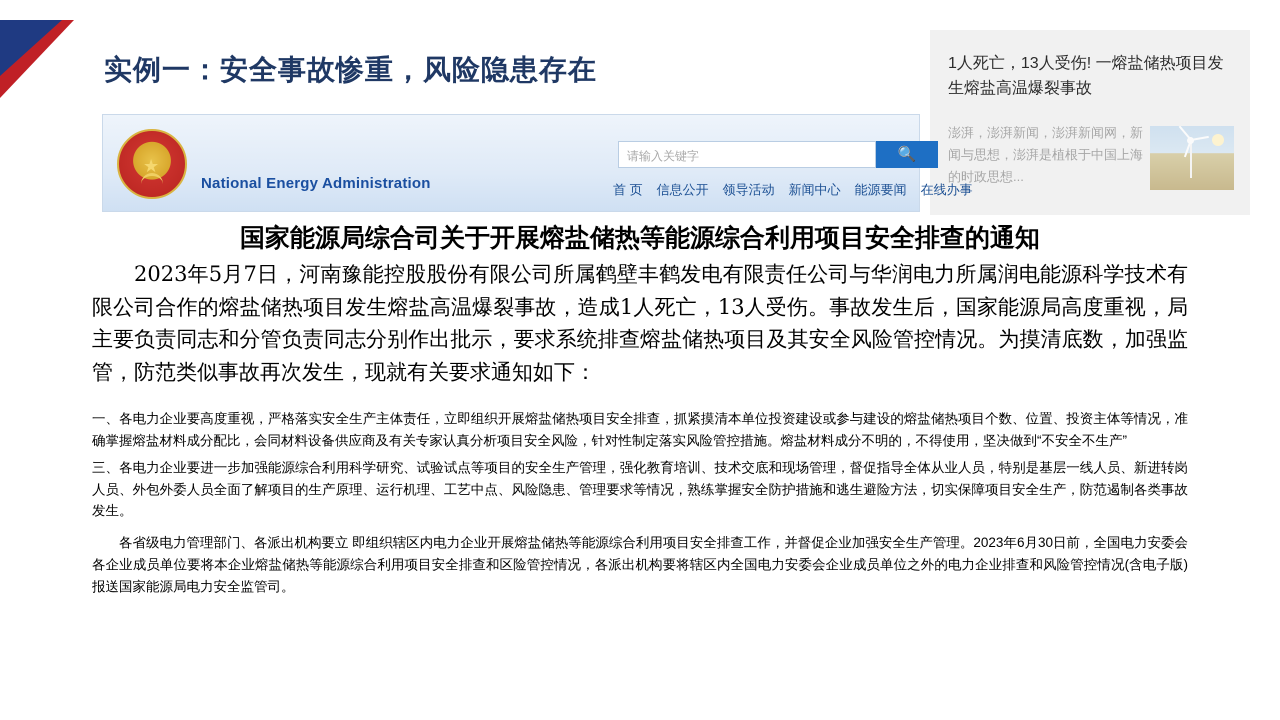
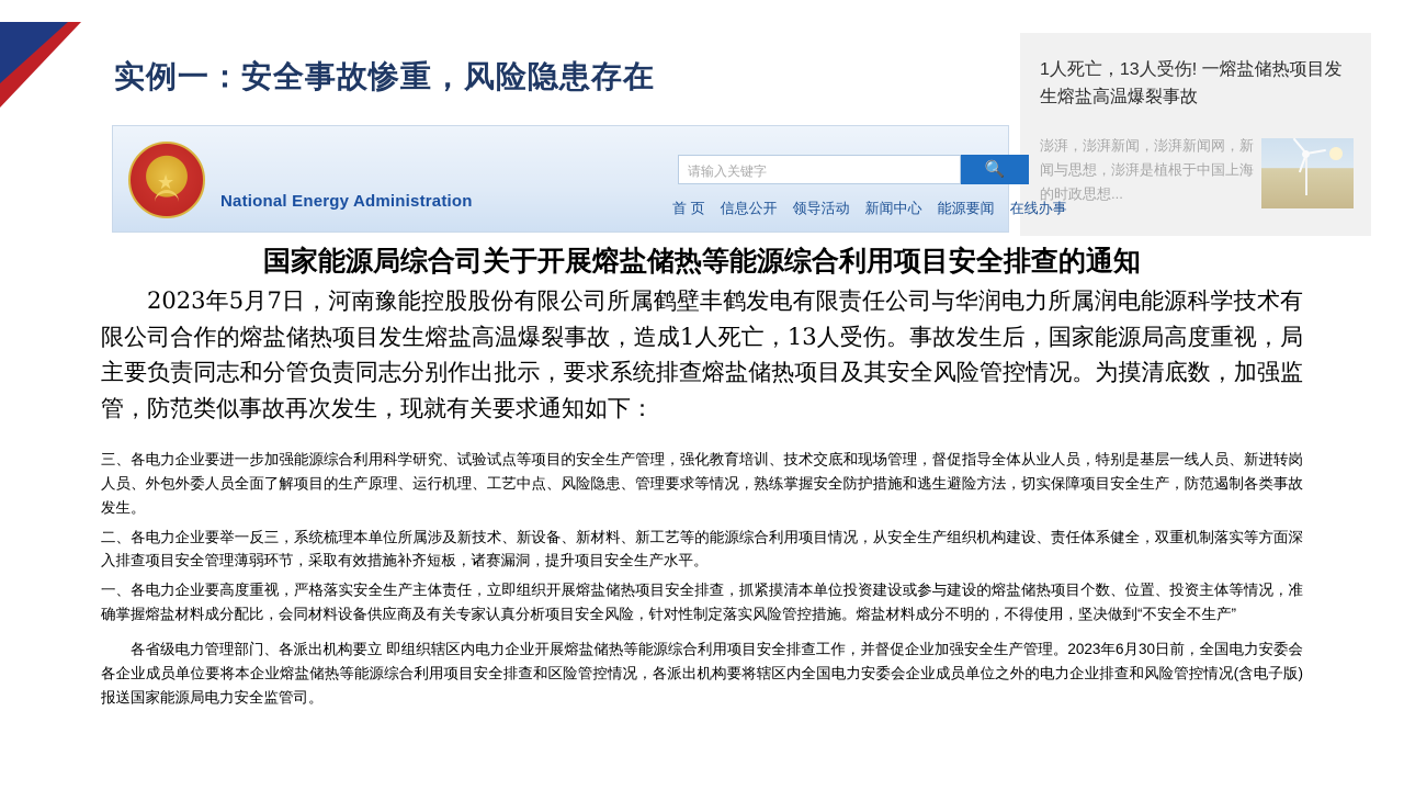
  实例一：安全事故惨重，风险隐患存在
  1人死亡，13人受伤! 一熔盐储热项目发生熔盐高温爆裂事故
  澎湃，澎湃新闻，澎湃新闻网，新闻与思想，澎湃是植根于中国上海的时政思想...
  ★
  National Energy Administration
  请输入关键字
  🔍
  首 页 信息公开 领导活动 新闻中心 能源要闻 在线办事
  国家能源局综合司关于开展熔盐储热等能源综合利用项目安全排查的通知
  2023年5月7日，河南豫能控股股份有限公司所属鹤壁丰鹤发电有限责任公司与华润电力所属润电能源科学技术有限公司合作的熔盐储热项目发生熔盐高温爆裂事故，造成1人死亡，13人受伤。事故发生后，国家能源局高度重视，局主要负责同志和分管负责同志分别作出批示，要求系统排查熔盐储热项目及其安全风险管控情况。为摸清底数，加强监管，防范类似事故再次发生，现就有关要求通知如下：
- 一、各电力企业要高度重视，严格落实安全生产主体责任，立即组织开展熔盐储热项目安全排查，抓紧摸清本单位投资建设或参与建设的熔盐储热项目个数、位置、投资主体等情况，准确掌握熔盐材料成分配比，会同材料设备供应商及有关专家认真分析项目安全风险，针对性制定落实风险管控措施。熔盐材料成分不明的，不得使用，坚决做到“不安全不生产”
+ 三、各电力企业要进一步加强能源综合利用科学研究、试验试点等项目的安全生产管理，强化教育培训、技术交底和现场管理，督促指导全体从业人员，特别是基层一线人员、新进转岗人员、外包外委人员全面了解项目的生产原理、运行机理、工艺中点、风险隐患、管理要求等情况，熟练掌握安全防护措施和逃生避险方法，切实保障项目安全生产，防范遏制各类事故发生。
+ 二、各电力企业要举一反三，系统梳理本单位所属涉及新技术、新设备、新材料、新工艺等的能源综合利用项目情况，从安全生产组织机构建设、责任体系健全，双重机制落实等方面深入排查项目安全管理薄弱环节，采取有效措施补齐短板，诸赛漏洞，提升项目安全生产水平。
- 三、各电力企业要进一步加强能源综合利用科学研究、试验试点等项目的安全生产管理，强化教育培训、技术交底和现场管理，督促指导全体从业人员，特别是基层一线人员、新进转岗人员、外包外委人员全面了解项目的生产原理、运行机理、工艺中点、风险隐患、管理要求等情况，熟练掌握安全防护措施和逃生避险方法，切实保障项目安全生产，防范遏制各类事故发生。
+ 一、各电力企业要高度重视，严格落实安全生产主体责任，立即组织开展熔盐储热项目安全排查，抓紧摸清本单位投资建设或参与建设的熔盐储热项目个数、位置、投资主体等情况，准确掌握熔盐材料成分配比，会同材料设备供应商及有关专家认真分析项目安全风险，针对性制定落实风险管控措施。熔盐材料成分不明的，不得使用，坚决做到“不安全不生产”
  各省级电力管理部门、各派出机构要立 即组织辖区内电力企业开展熔盐储热等能源综合利用项目安全排查工作，并督促企业加强安全生产管理。2023年6月30日前，全国电力安委会各企业成员单位要将本企业熔盐储热等能源综合利用项目安全排查和区险管控情况，各派出机构要将辖区内全国电力安委会企业成员单位之外的电力企业排查和风险管控情况(含电子版)报送国家能源局电力安全监管司。
